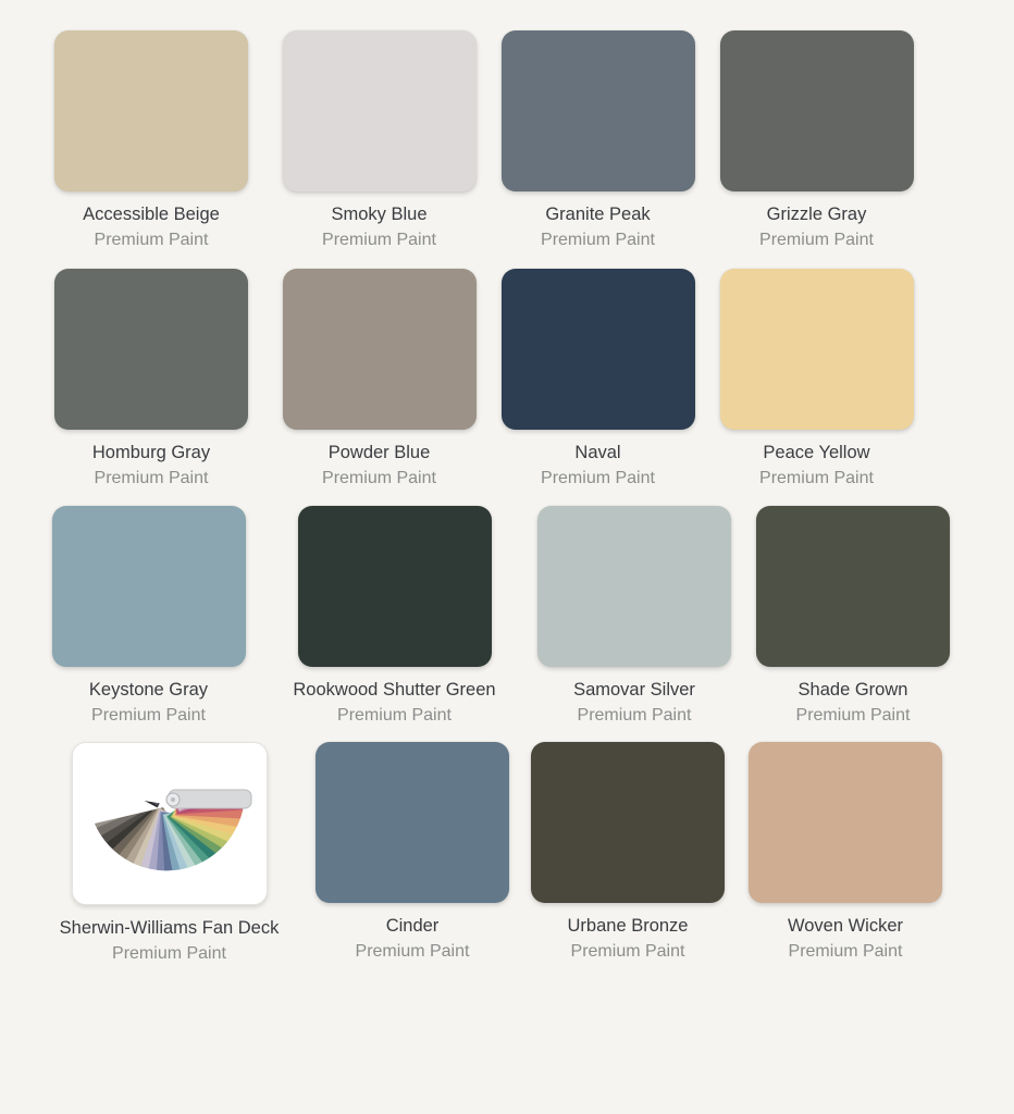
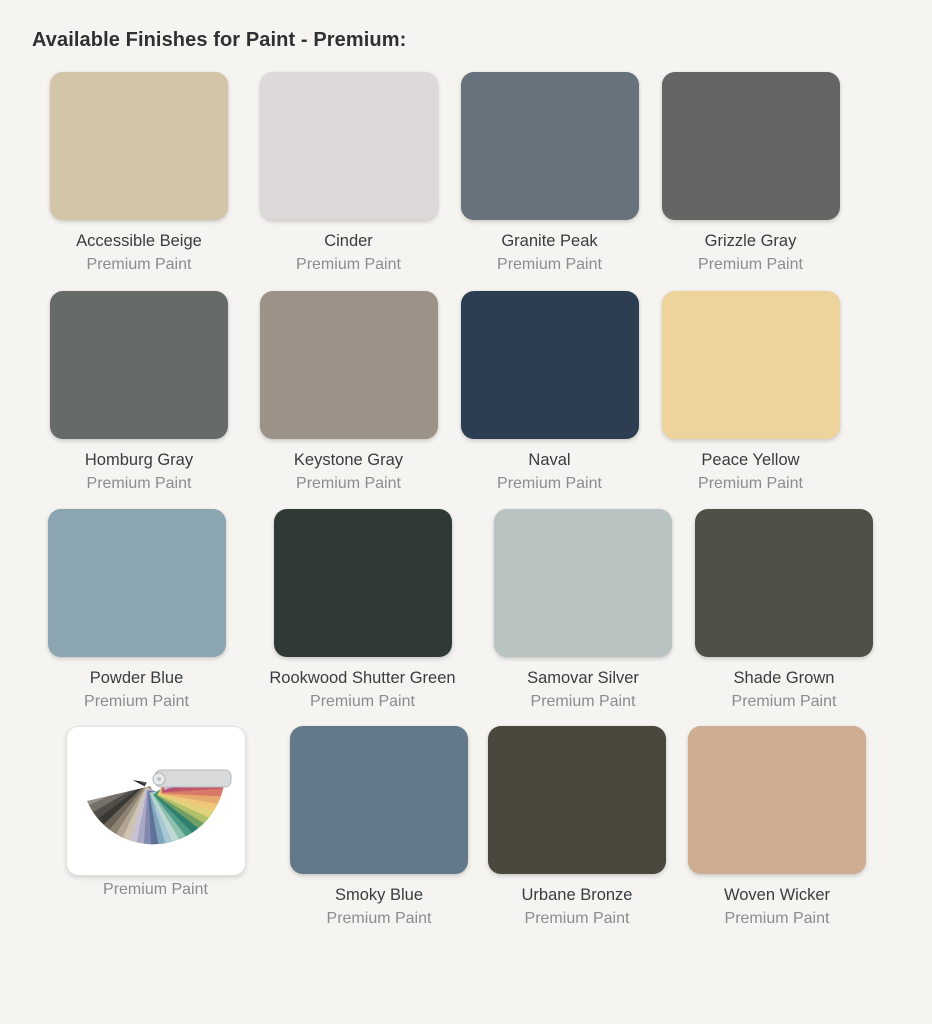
+ Available Finishes for Paint - Premium:
  Accessible Beige
  Premium Paint
- Smoky Blue
+ Cinder
  Premium Paint
  Granite Peak
  Premium Paint
  Grizzle Gray
  Premium Paint
  Homburg Gray
  Premium Paint
- Powder Blue
+ Keystone Gray
  Premium Paint
  Naval
  Premium Paint
  Peace Yellow
  Premium Paint
- Keystone Gray
+ Powder Blue
  Premium Paint
  Rookwood Shutter Green
  Premium Paint
  Samovar Silver
  Premium Paint
  Shade Grown
  Premium Paint
- Sherwin-Williams Fan Deck
  Premium Paint
- Cinder
+ Smoky Blue
  Premium Paint
  Urbane Bronze
  Premium Paint
  Woven Wicker
  Premium Paint
